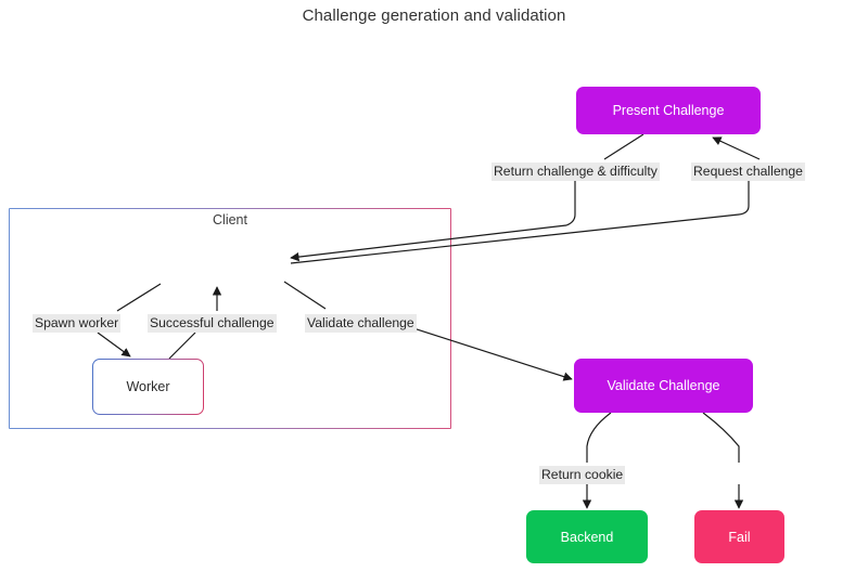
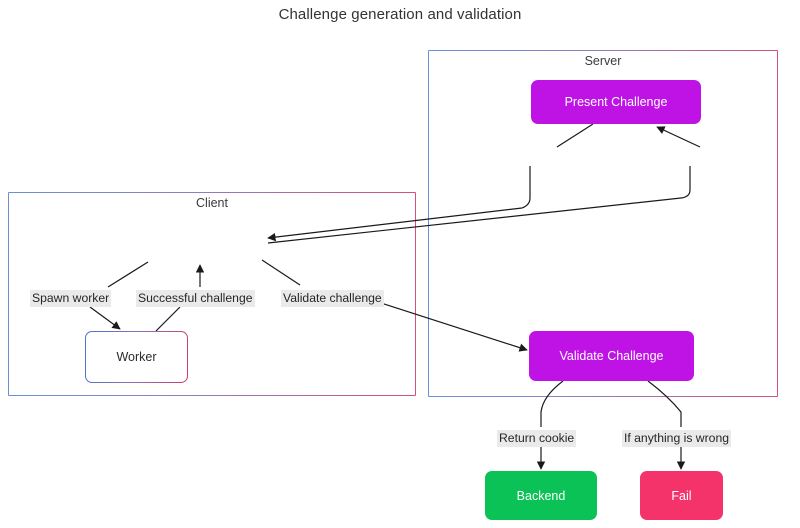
  Challenge generation and validation
+ Server
  Client
  Present Challenge
  Worker
  Validate Challenge
  Backend
  Fail
- Return challenge & difficulty
- Request challenge
  Spawn worker
  Successful challenge
  Validate challenge
  Return cookie
+ If anything is wrong
